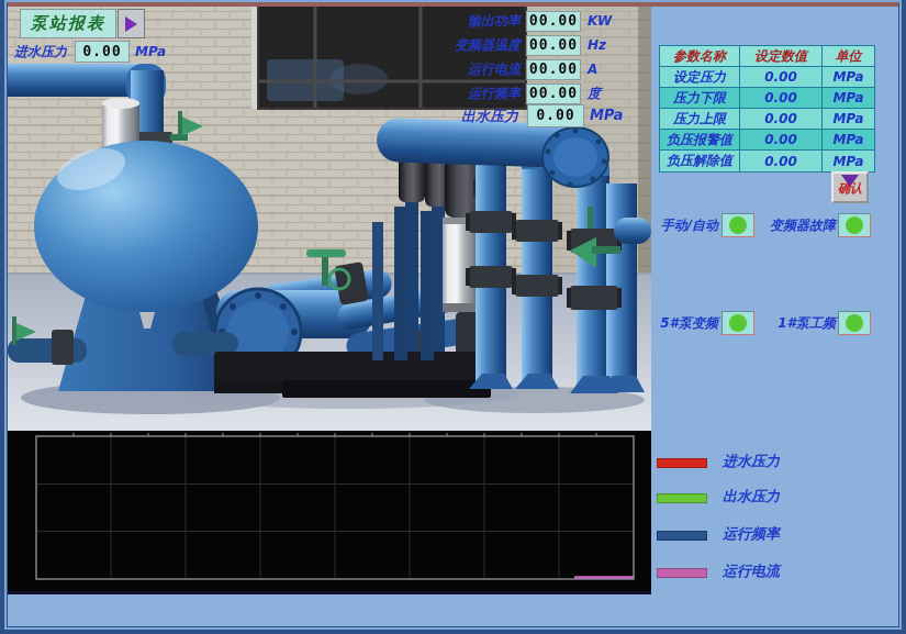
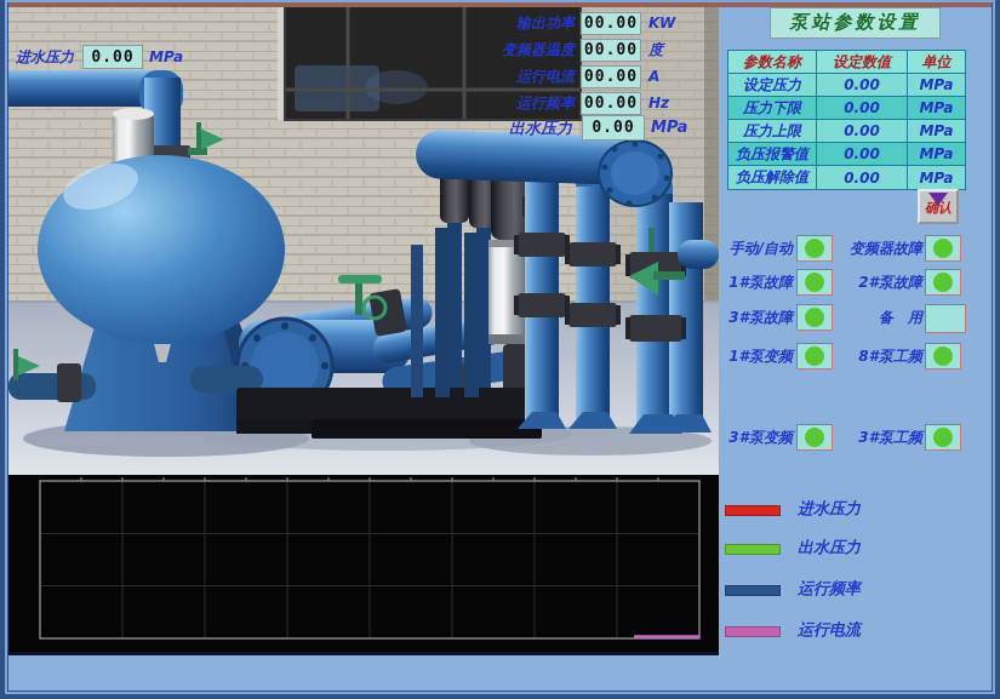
- 泵站报表
  进水压力
  0.00
  MPa
  输出功率
  00.00
  KW
  变频器温度
  00.00
- Hz
+ 度
  运行电流
  00.00
  A
  运行频率
  00.00
- 度
+ Hz
  出水压力
  0.00
  MPa
+ 泵站参数设置
  参数名称
  设定数值
  单位
  设定压力
  0.00
  MPa
  压力下限
  0.00
  MPa
  压力上限
  0.00
  MPa
  负压报警值
  0.00
  MPa
  负压解除值
  0.00
  MPa
  确认
  手动/自动
  变频器故障
+ 1#泵故障
+ 2#泵故障
+ 3#泵故障
+ 备 用
- 5#泵变频
+ 1#泵变频
- 1#泵工频
+ 8#泵工频
+ 3#泵变频
+ 3#泵工频
  进水压力
  出水压力
  运行频率
  运行电流
